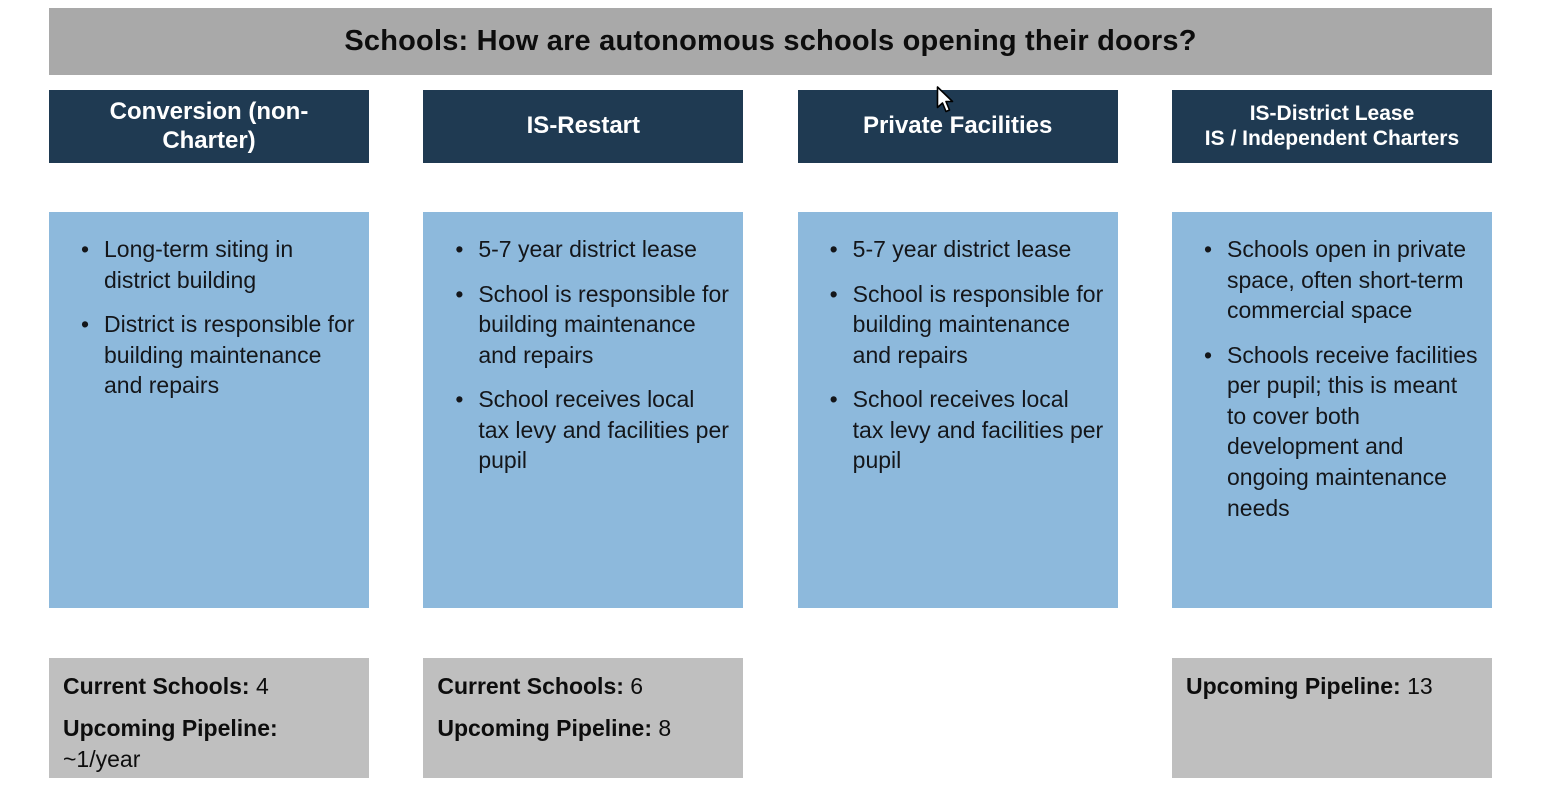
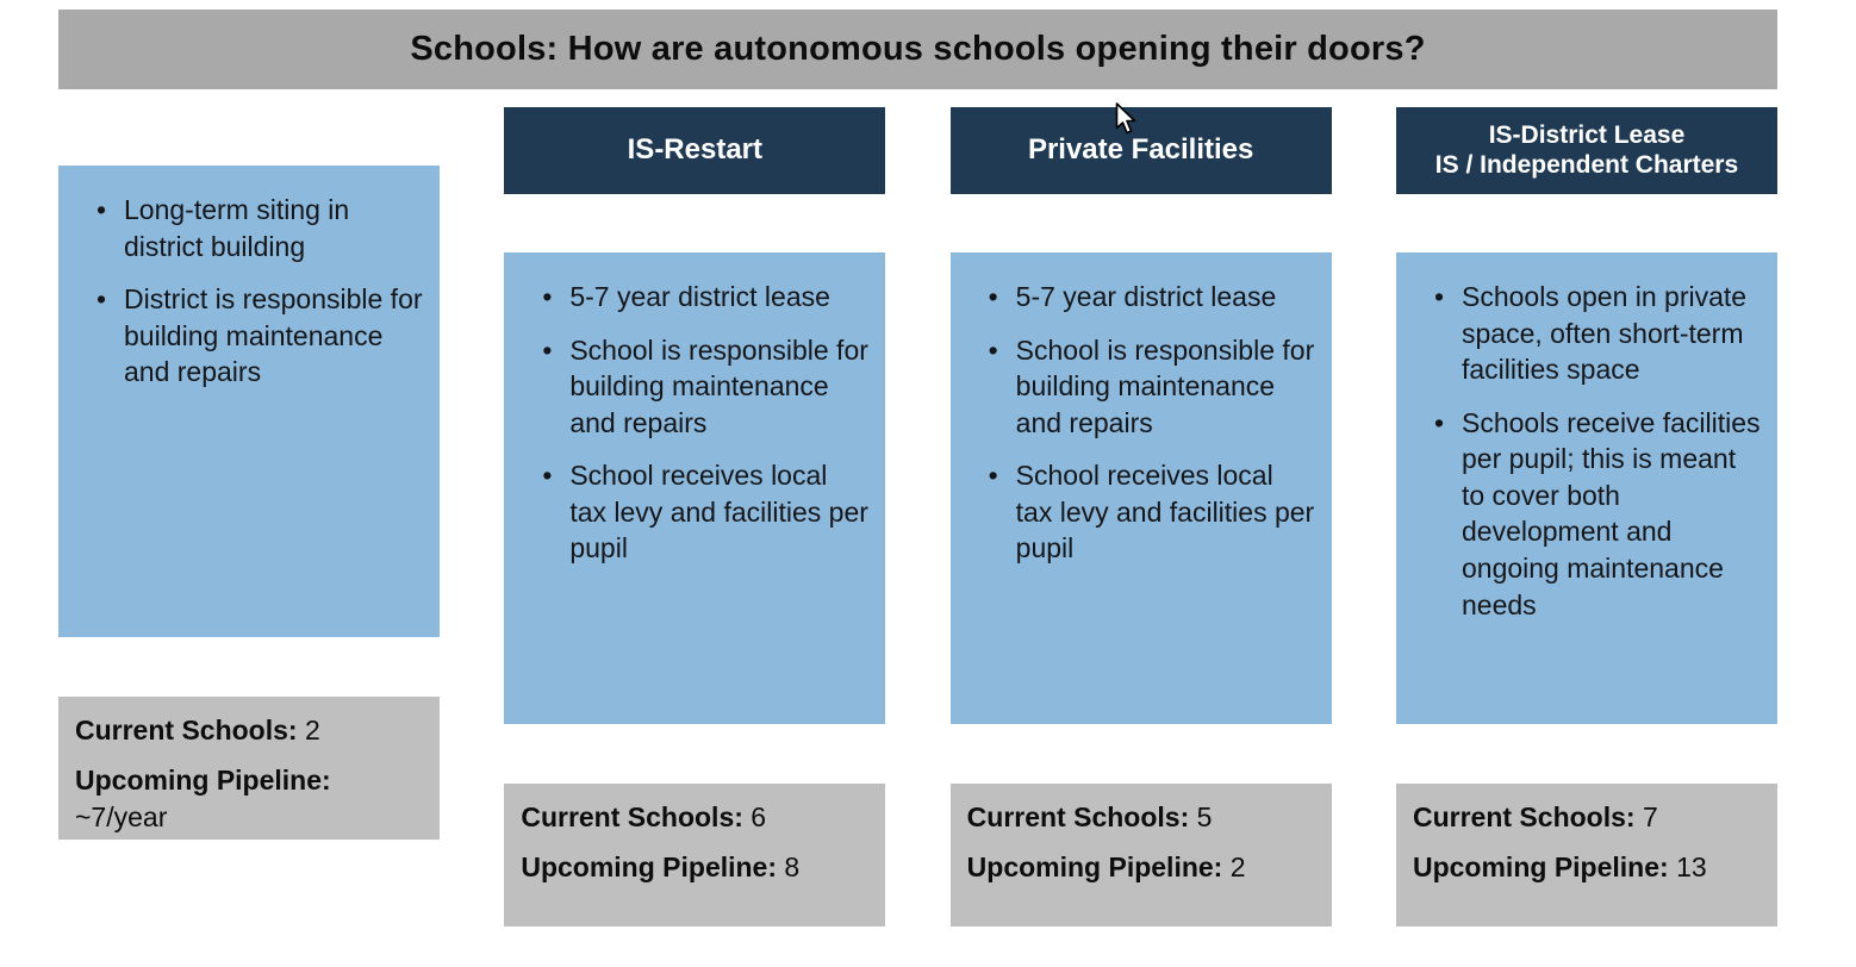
  Schools: How are autonomous schools opening their doors?
- Conversion (non-
- Charter)
  Long-term siting in district building
  District is responsible for building maintenance and repairs
- Current Schools: 4
+ Current Schools: 2
- Upcoming Pipeline: ~1/year
+ Upcoming Pipeline: ~7/year
  IS-Restart
  5-7 year district lease
  School is responsible for building maintenance and repairs
  School receives local tax levy and facilities per pupil
  Current Schools: 6
  Upcoming Pipeline: 8
  Private Facilities
  5-7 year district lease
  School is responsible for building maintenance and repairs
  School receives local tax levy and facilities per pupil
+ Current Schools: 5
+ Upcoming Pipeline: 2
  IS-District Lease
  IS / Independent Charters
- Schools open in private space, often short-term commercial space
+ Schools open in private space, often short-term facilities space
  Schools receive facilities per pupil; this is meant to cover both development and ongoing maintenance needs
+ Current Schools: 7
  Upcoming Pipeline: 13
